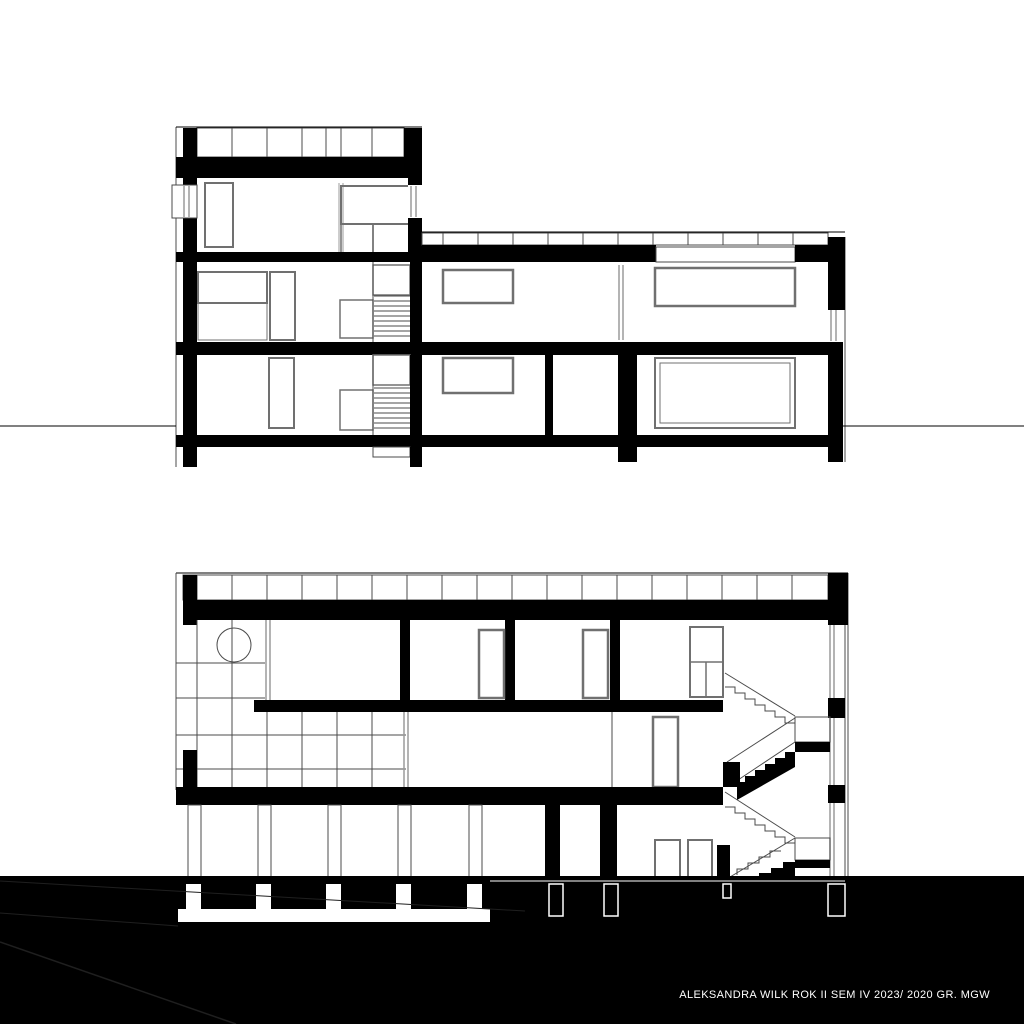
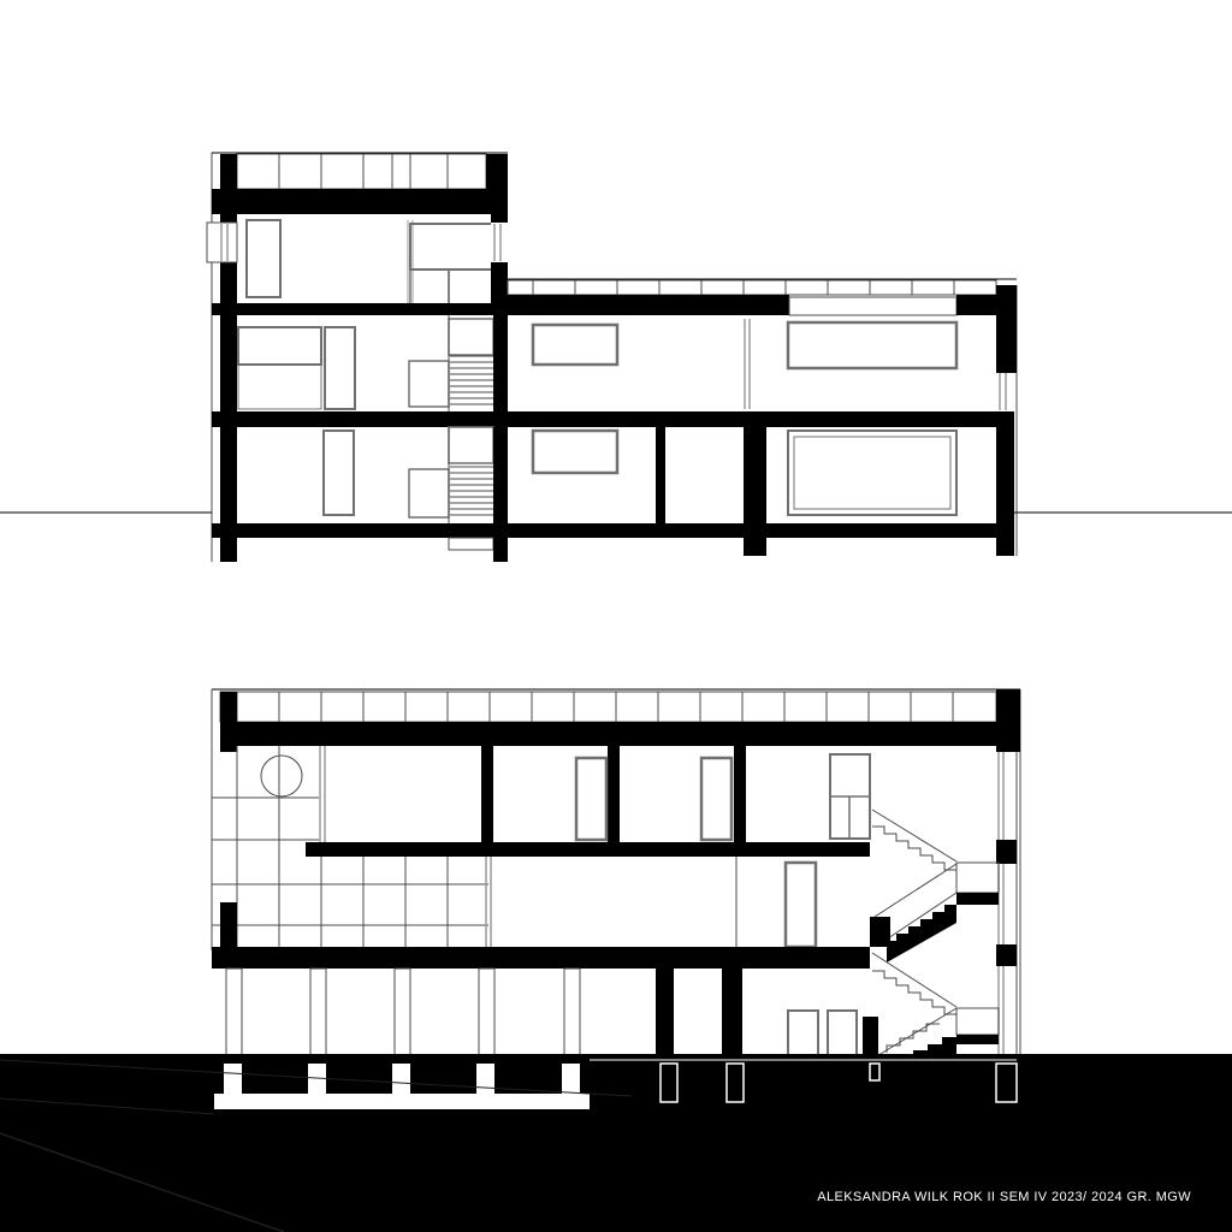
- ALEKSANDRA WILK ROK II SEM IV 2023/ 2020 GR. MGW
+ ALEKSANDRA WILK ROK II SEM IV 2023/ 2024 GR. MGW
